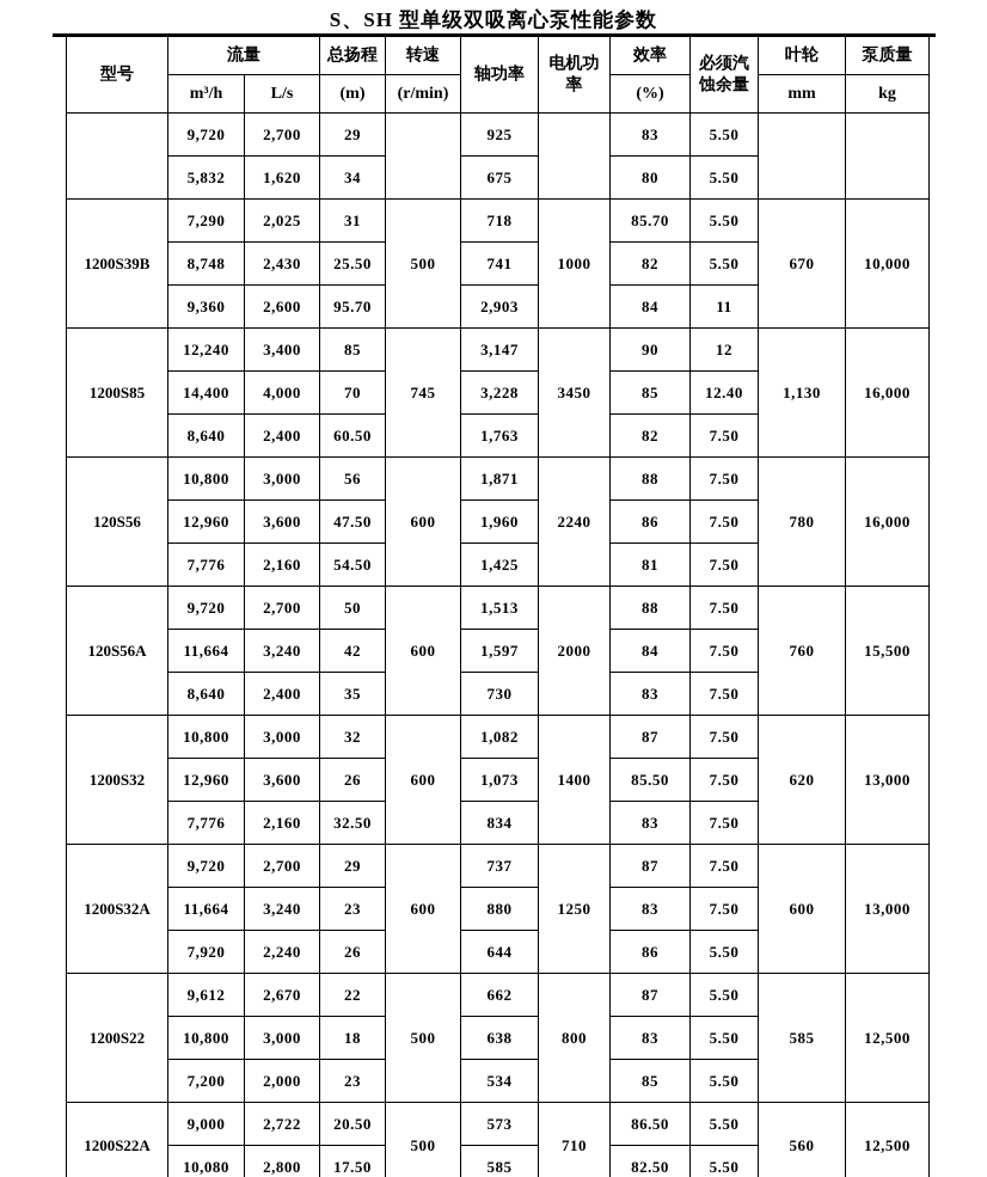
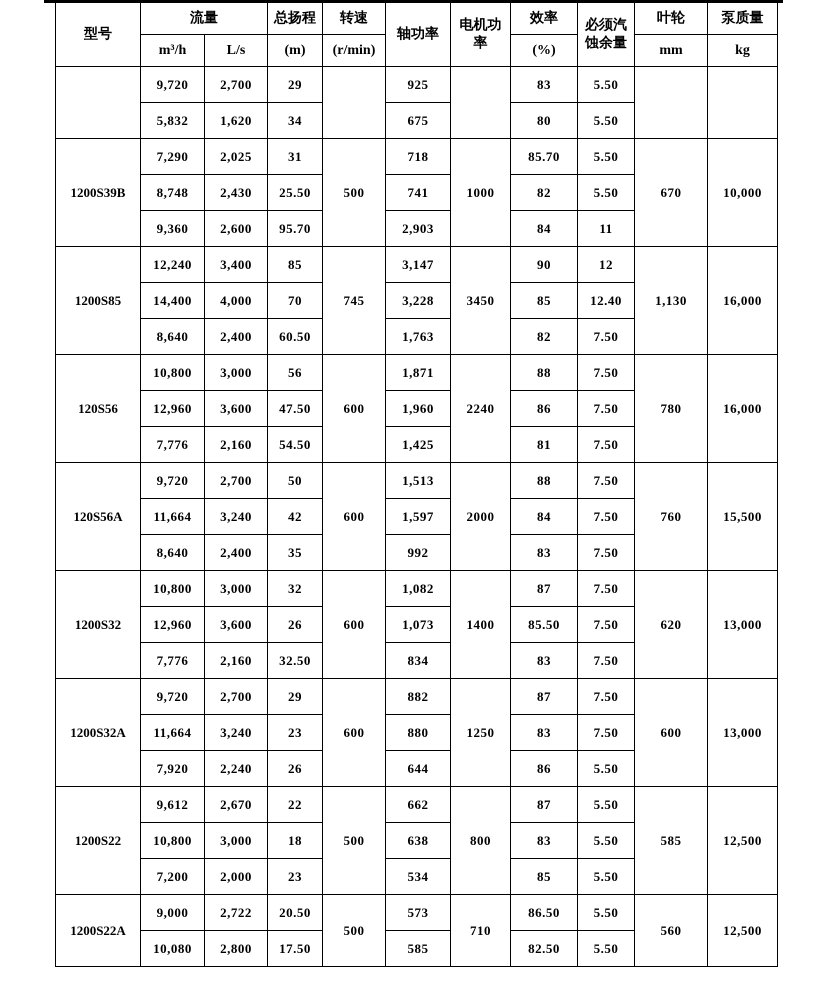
- S、SH 型单级双吸离心泵性能参数
  型号	流量	总扬程	转速	轴功率	电机功率	效率	必须汽蚀余量	叶轮	泵质量
  m³/h	L/s	(m)	(r/min)	(%)	mm	kg
  	9,720	2,700	29		925		83	5.50
  5,832	1,620	34	675	80	5.50
  1200S39B	7,290	2,025	31	500	718	1000	85.70	5.50	670	10,000
  8,748	2,430	25.50	741	82	5.50
  9,360	2,600	95.70	2,903	84	11
  1200S85	12,240	3,400	85	745	3,147	3450	90	12	1,130	16,000
  14,400	4,000	70	3,228	85	12.40
  8,640	2,400	60.50	1,763	82	7.50
  120S56	10,800	3,000	56	600	1,871	2240	88	7.50	780	16,000
  12,960	3,600	47.50	1,960	86	7.50
  7,776	2,160	54.50	1,425	81	7.50
  120S56A	9,720	2,700	50	600	1,513	2000	88	7.50	760	15,500
  11,664	3,240	42	1,597	84	7.50
- 8,640	2,400	35	730	83	7.50
+ 8,640	2,400	35	992	83	7.50
  1200S32	10,800	3,000	32	600	1,082	1400	87	7.50	620	13,000
  12,960	3,600	26	1,073	85.50	7.50
  7,776	2,160	32.50	834	83	7.50
- 1200S32A	9,720	2,700	29	600	737	1250	87	7.50	600	13,000
+ 1200S32A	9,720	2,700	29	600	882	1250	87	7.50	600	13,000
  11,664	3,240	23	880	83	7.50
  7,920	2,240	26	644	86	5.50
  1200S22	9,612	2,670	22	500	662	800	87	5.50	585	12,500
  10,800	3,000	18	638	83	5.50
  7,200	2,000	23	534	85	5.50
  1200S22A	9,000	2,722	20.50	500	573	710	86.50	5.50	560	12,500
  10,080	2,800	17.50	585	82.50	5.50
